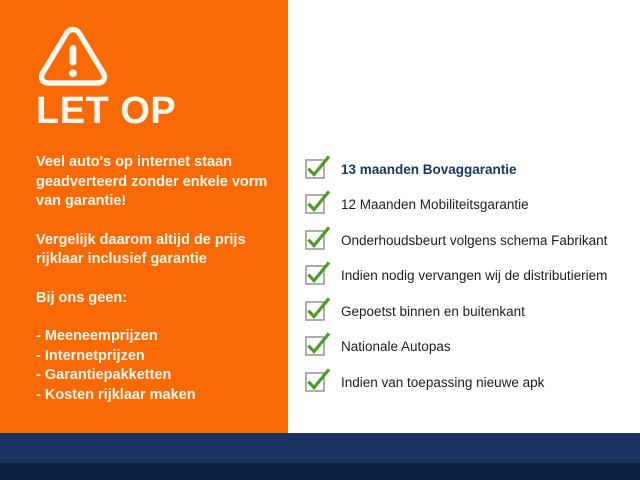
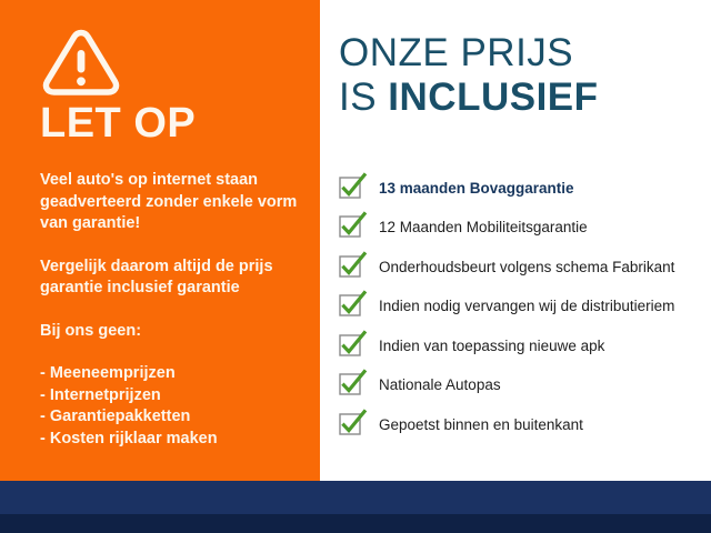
  LET OP
  Veel auto's op internet staan geadverteerd zonder enkele vorm van garantie!
- Vergelijk daarom altijd de prijs rijklaar inclusief garantie
+ Vergelijk daarom altijd de prijs garantie inclusief garantie
  Bij ons geen:
  - Meeneemprijzen
  - Internetprijzen
  - Garantiepakketten
  - Kosten rijklaar maken
+ ONZE PRIJS
+ IS INCLUSIEF
  13 maanden Bovaggarantie
  12 Maanden Mobiliteitsgarantie
  Onderhoudsbeurt volgens schema Fabrikant
  Indien nodig vervangen wij de distributieriem
- Gepoetst binnen en buitenkant
+ Indien van toepassing nieuwe apk
  Nationale Autopas
- Indien van toepassing nieuwe apk
+ Gepoetst binnen en buitenkant
